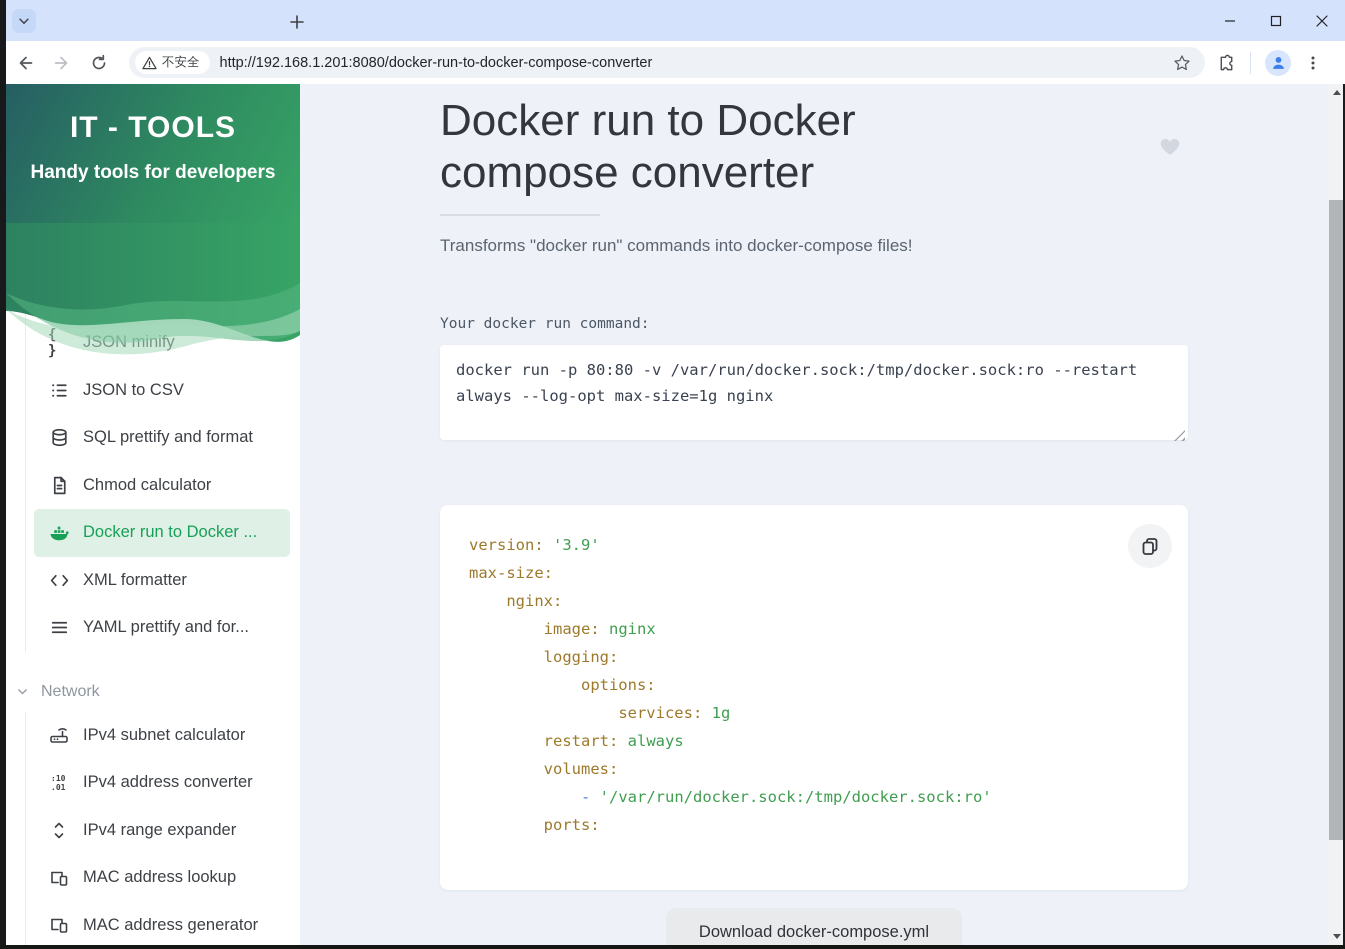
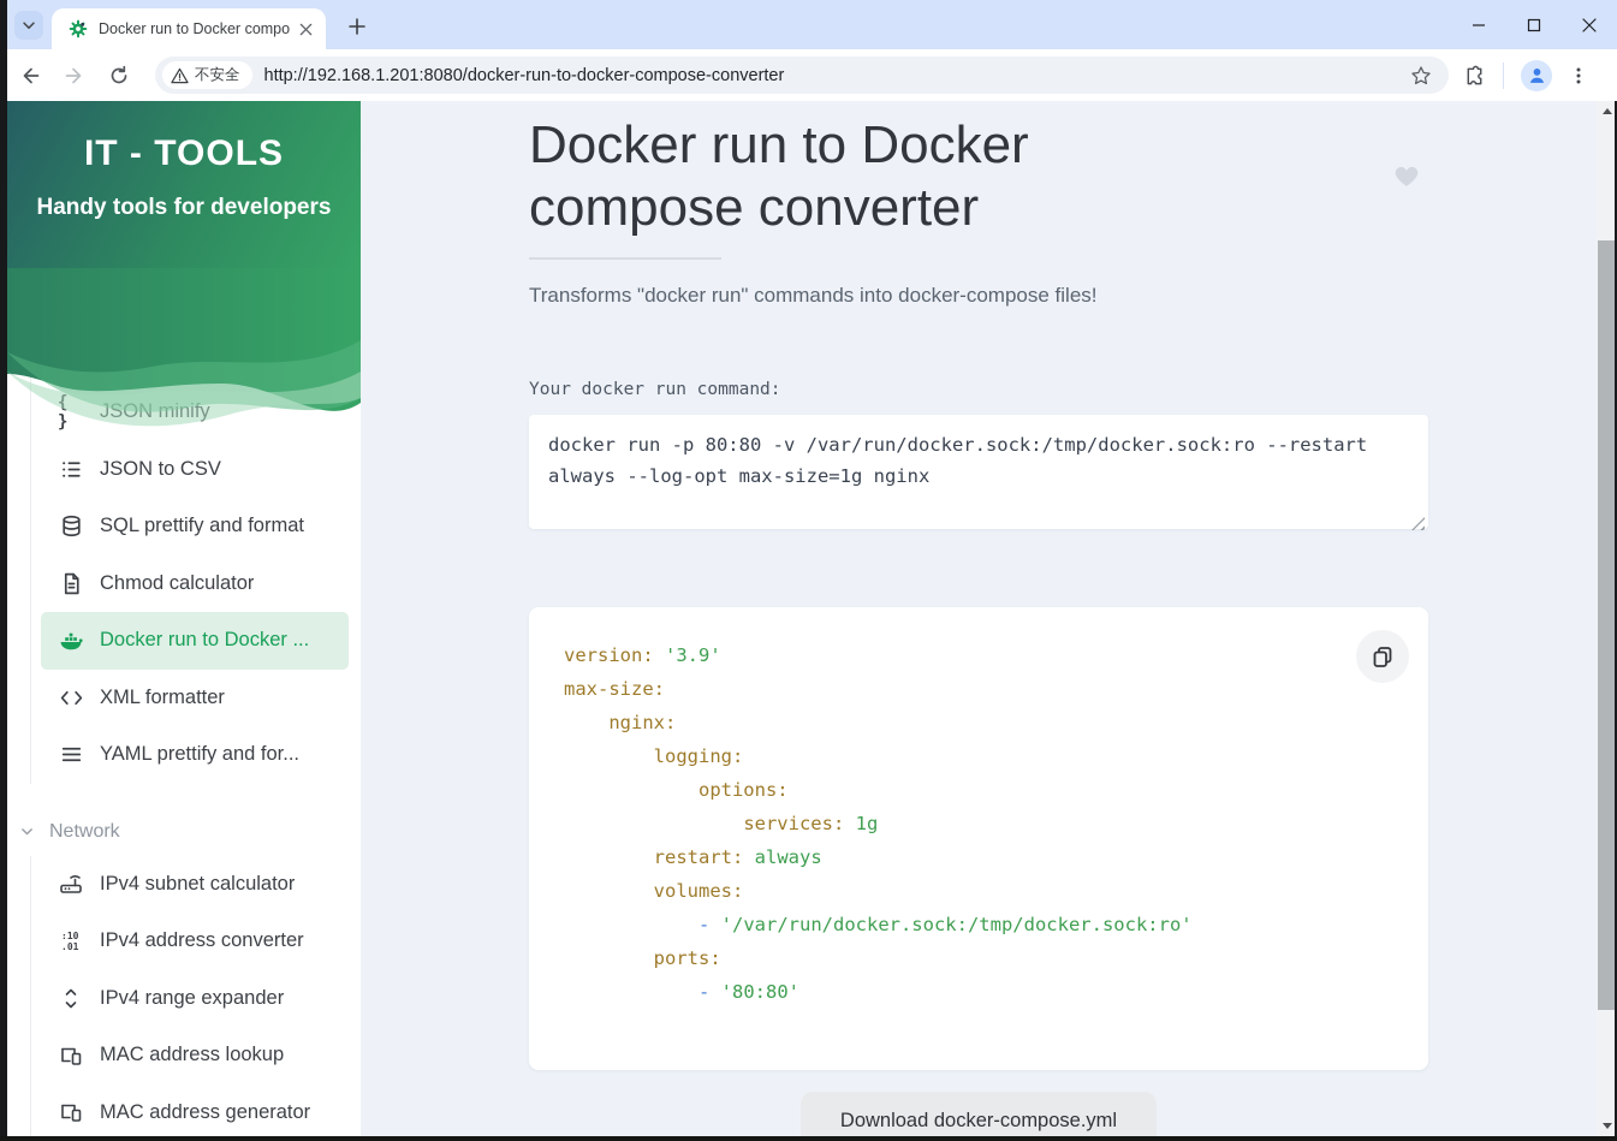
+ Docker run to Docker compo
  不安全
  http://192.168.1.201:8080/docker-run-to-docker-compose-converter
  IT - TOOLS
  Handy tools for developers
  { }
  JSON minify
  JSON to CSV
  SQL prettify and format
  Chmod calculator
  Docker run to Docker ...
  XML formatter
  YAML prettify and for...
  Network
  IPv4 subnet calculator
  :10
  .01
  IPv4 address converter
  IPv4 range expander
  MAC address lookup
  MAC address generator
  Docker run to Docker compose converter
  Transforms "docker run" commands into docker-compose files!
  Your docker run command:
  version: '3.9'
  max-size:
  nginx:
- image: nginx
  logging:
  options:
  services: 1g
  restart: always
  volumes:
  - '/var/run/docker.sock:/tmp/docker.sock:ro'
  ports:
+ - '80:80'
  Download docker-compose.yml
